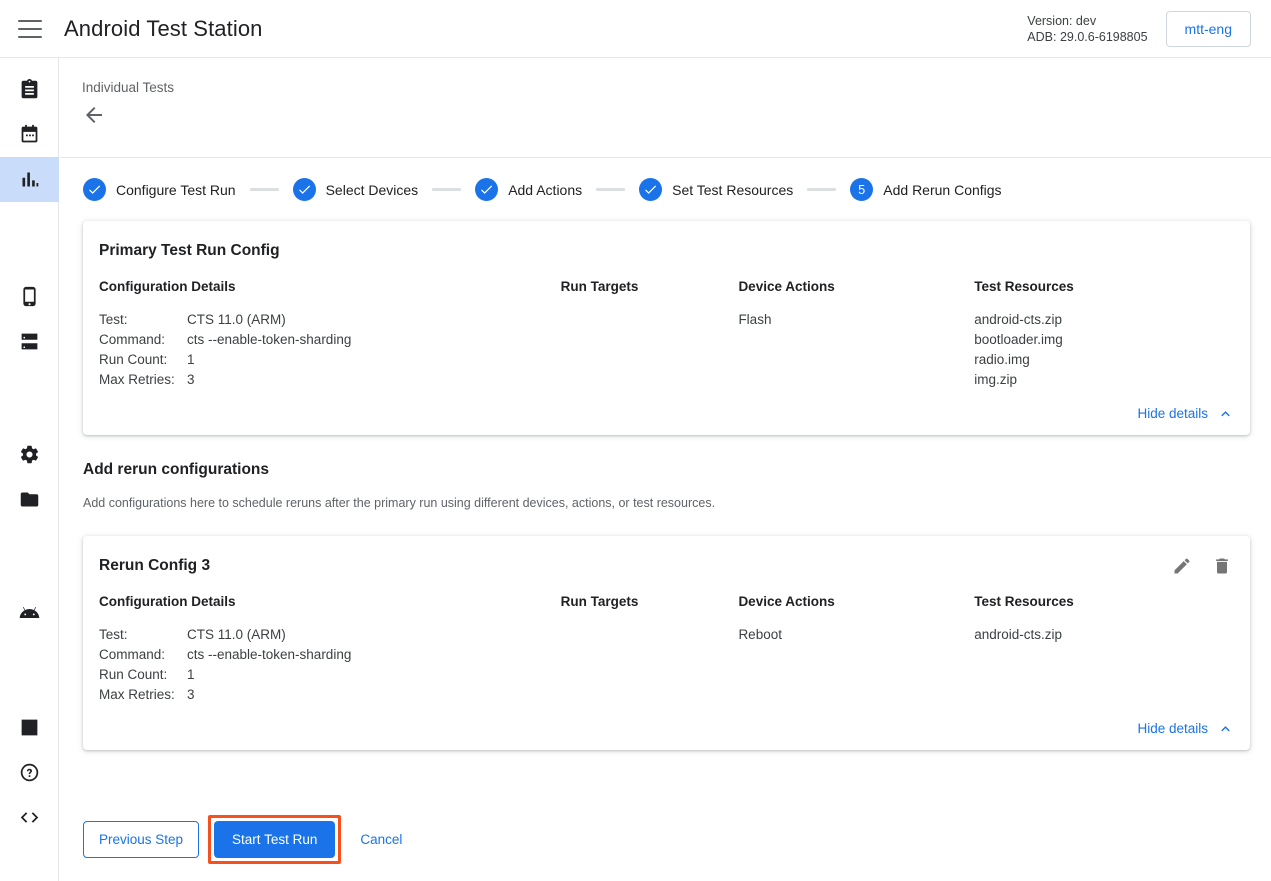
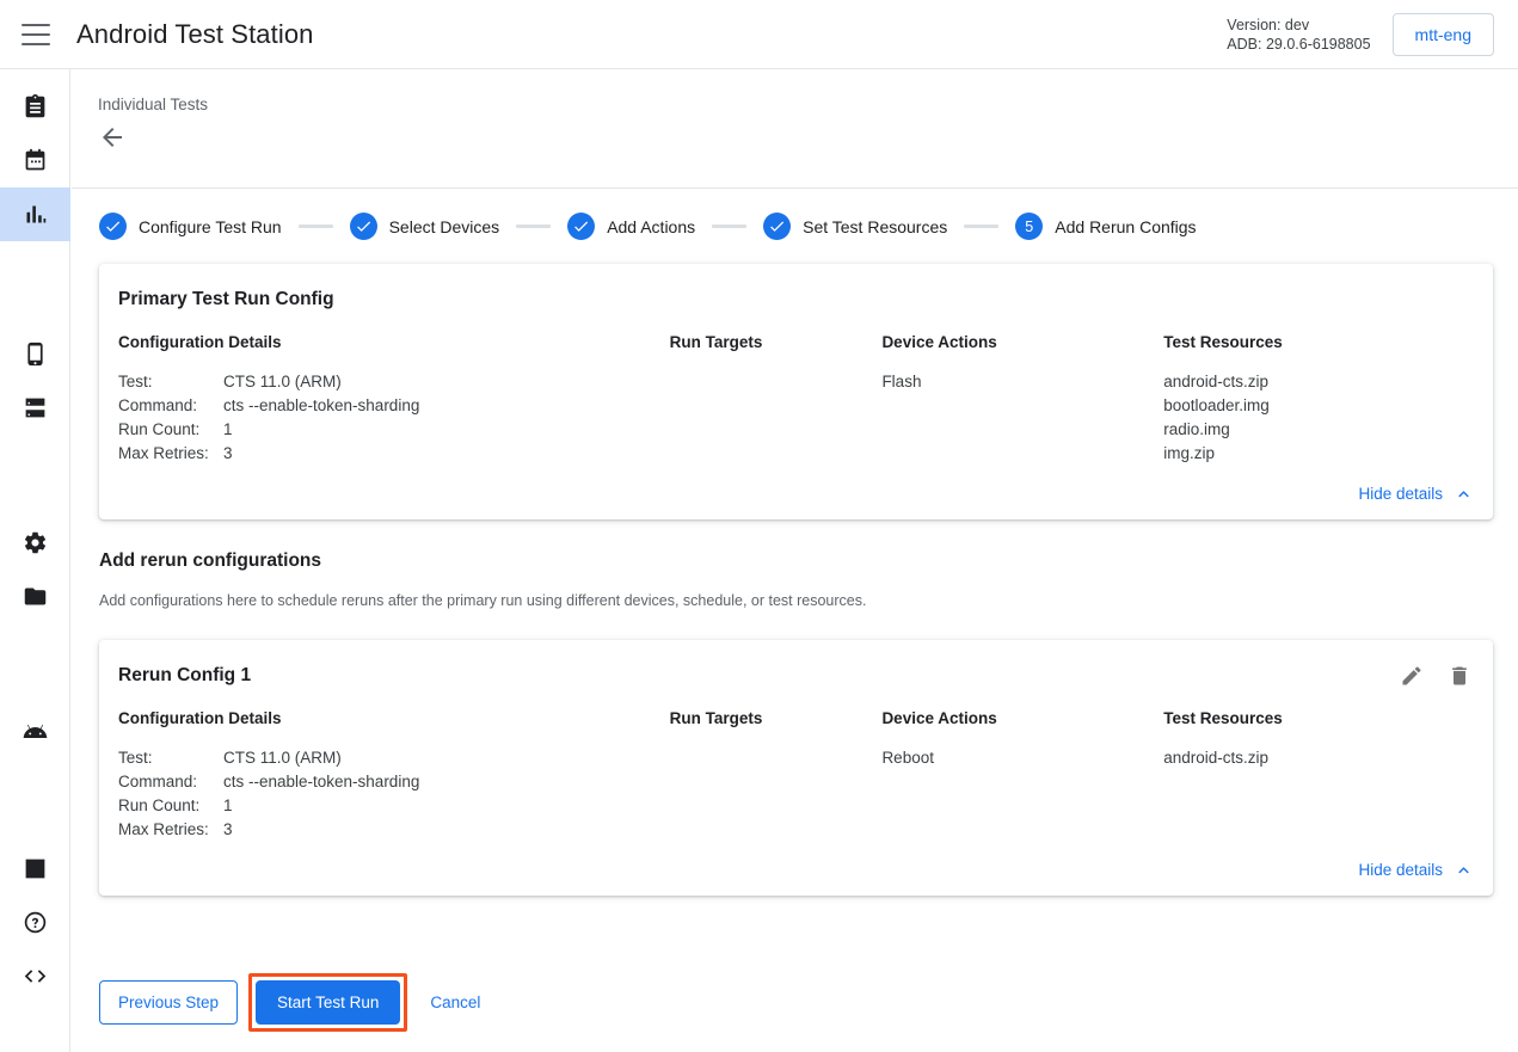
  Android Test Station
  Version: dev
  ADB: 29.0.6-6198805
  mtt-eng
  Individual Tests
  Configure Test Run
  Select Devices
  Add Actions
  Set Test Resources
  5
  Add Rerun Configs
  Primary Test Run Config
  Configuration Details
  Test:
  CTS 11.0 (ARM)
  Command:
  cts --enable-token-sharding
  Run Count:
  1
  Max Retries:
  3
  Run Targets
  Device Actions
  Flash
  Test Resources
  android-cts.zip
  bootloader.img
  radio.img
  img.zip
  Hide details
  Add rerun configurations
- Add configurations here to schedule reruns after the primary run using different devices, actions, or test resources.
+ Add configurations here to schedule reruns after the primary run using different devices, schedule, or test resources.
- Rerun Config 3
+ Rerun Config 1
  Configuration Details
  Test:
  CTS 11.0 (ARM)
  Command:
  cts --enable-token-sharding
  Run Count:
  1
  Max Retries:
  3
  Run Targets
  Device Actions
  Reboot
  Test Resources
  android-cts.zip
  Hide details
  Previous Step
  Start Test Run
  Cancel
